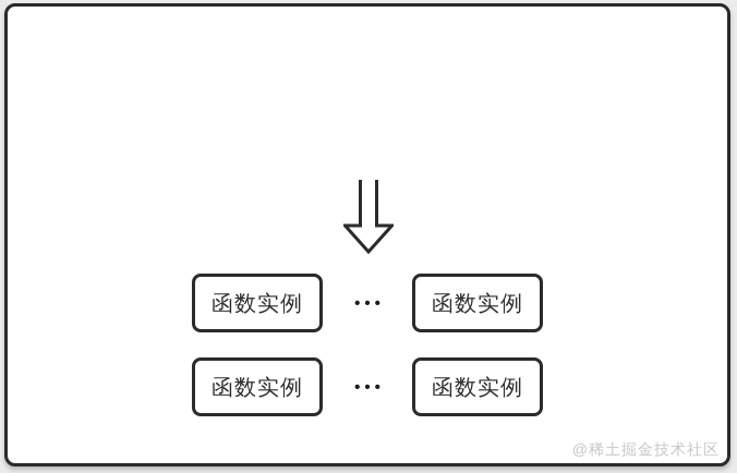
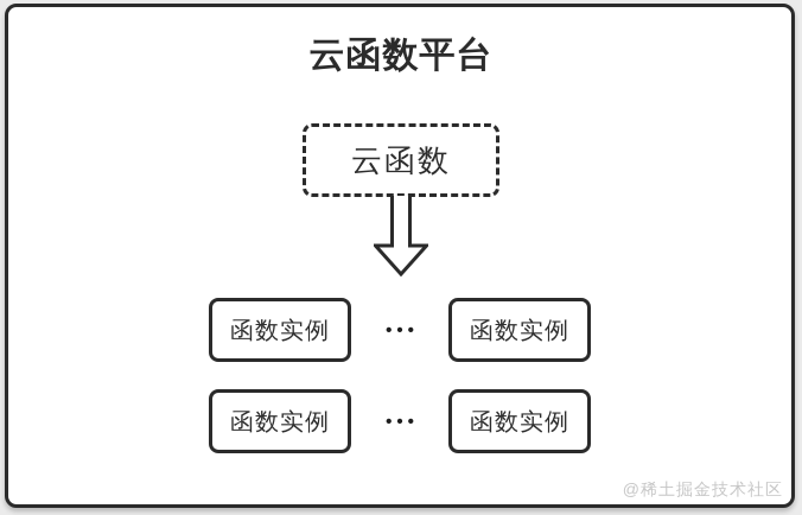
+ 云函数平台
+ 云函数
  函数实例
  •••
  函数实例
  函数实例
  •••
  函数实例
  @稀土掘金技术社区
